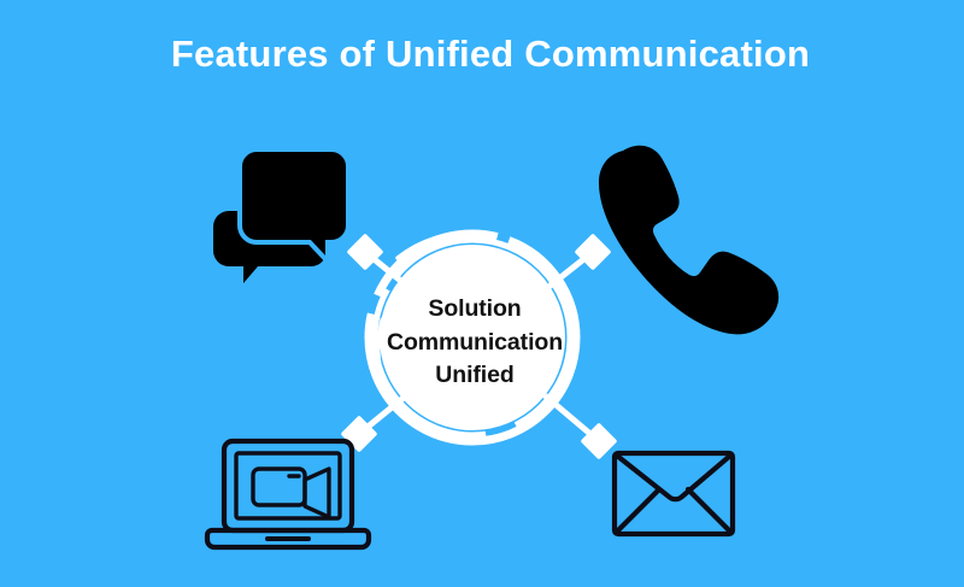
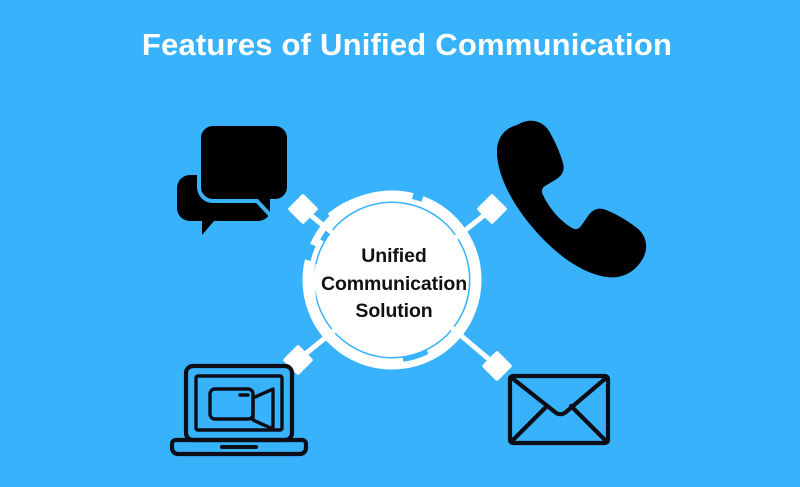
  Features of Unified Communication
- Solution
+ Unified
  Communication
- Unified
+ Solution
